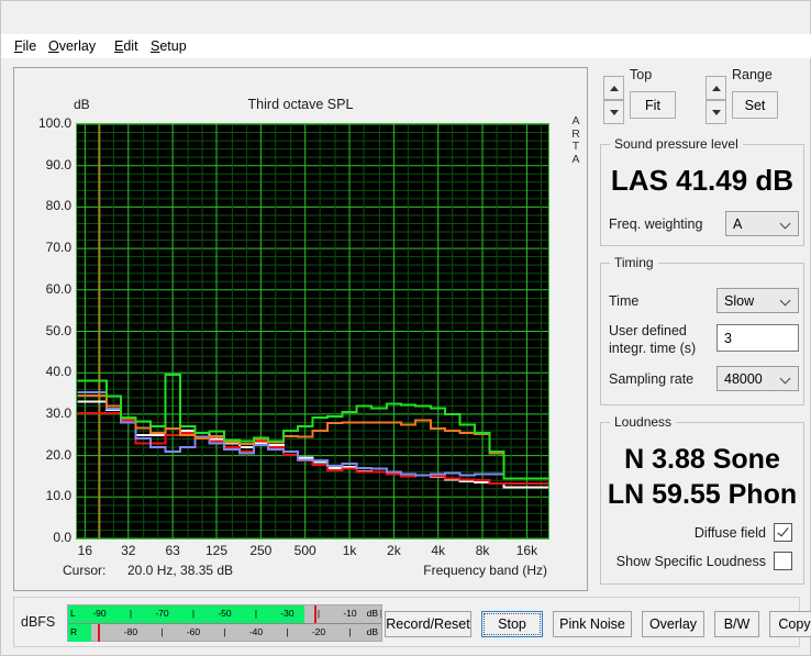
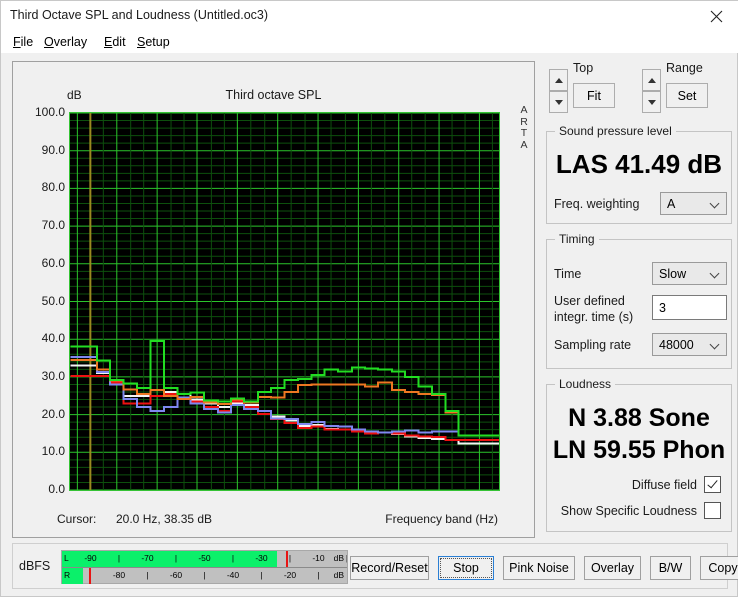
+ Third Octave SPL and Loudness (Untitled.oc3)
  File
  Overlay
  Edit
  Setup
  dB
  Third octave SPL
  A
  R
  T
  A
  100.0
  90.0
  80.0
  70.0
  60.0
  50.0
  40.0
  30.0
  20.0
  10.0
  0.0
- 16
- 32
- 63
- 125
- 250
- 500
- 1k
- 2k
- 4k
- 8k
- 16k
  Cursor:
  20.0 Hz, 38.35 dB
  Frequency band (Hz)
  Top
  Fit
  Range
  Set
  Sound pressure level
  LAS 41.49 dB
  Freq. weighting
  A
  Timing
  Time
  Slow
  User defined
  integr. time (s)
  3
  Sampling rate
  48000
  Loudness
  N 3.88 Sone
  LN 59.55 Phon
  Diffuse field
  Show Specific Loudness
  dBFS
  L
  -90
  |
  -70
  |
  -50
  |
  -30
  |
  -10
  dB
  R
  -80
  |
  -60
  |
  -40
  |
  -20
  |
  dB
  Record/Reset
  Stop
  Pink Noise
  Overlay
  B/W
  Copy
